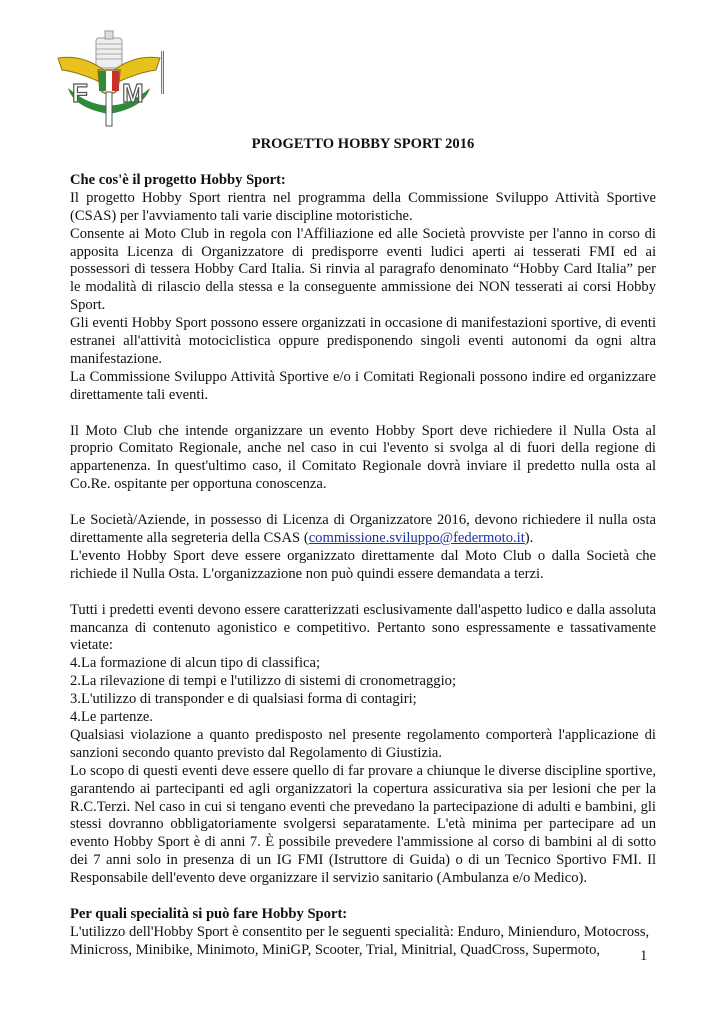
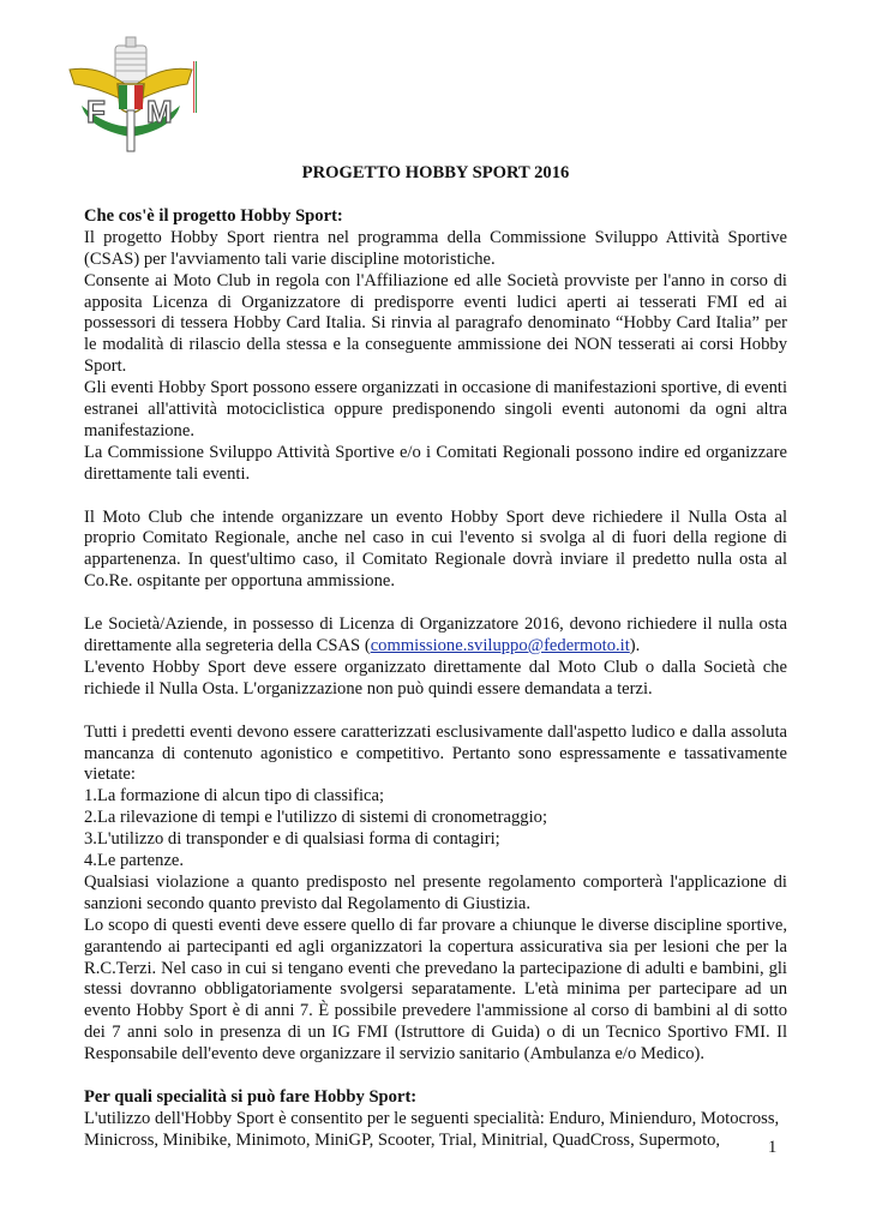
  F
  M
  PROGETTO HOBBY SPORT 2016
  Che cos'è il progetto Hobby Sport:
  Il progetto Hobby Sport rientra nel programma della Commissione Sviluppo Attività Sportive (CSAS) per l'avviamento tali varie discipline motoristiche.
  Consente ai Moto Club in regola con l'Affiliazione ed alle Società provviste per l'anno in corso di apposita Licenza di Organizzatore di predisporre eventi ludici aperti ai tesserati FMI ed ai possessori di tessera Hobby Card Italia. Si rinvia al paragrafo denominato “Hobby Card Italia” per le modalità di rilascio della stessa e la conseguente ammissione dei NON tesserati ai corsi Hobby Sport.
  Gli eventi Hobby Sport possono essere organizzati in occasione di manifestazioni sportive, di eventi estranei all'attività motociclistica oppure predisponendo singoli eventi autonomi da ogni altra manifestazione.
  La Commissione Sviluppo Attività Sportive e/o i Comitati Regionali possono indire ed organizzare direttamente tali eventi.
- Il Moto Club che intende organizzare un evento Hobby Sport deve richiedere il Nulla Osta al proprio Comitato Regionale, anche nel caso in cui l'evento si svolga al di fuori della regione di appartenenza. In quest'ultimo caso, il Comitato Regionale dovrà inviare il predetto nulla osta al Co.Re. ospitante per opportuna conoscenza.
+ Il Moto Club che intende organizzare un evento Hobby Sport deve richiedere il Nulla Osta al proprio Comitato Regionale, anche nel caso in cui l'evento si svolga al di fuori della regione di appartenenza. In quest'ultimo caso, il Comitato Regionale dovrà inviare il predetto nulla osta al Co.Re. ospitante per opportuna ammissione.
  Le Società/Aziende, in possesso di Licenza di Organizzatore 2016, devono richiedere il nulla osta direttamente alla segreteria della CSAS (commissione.sviluppo@federmoto.it).
  L'evento Hobby Sport deve essere organizzato direttamente dal Moto Club o dalla Società che richiede il Nulla Osta. L'organizzazione non può quindi essere demandata a terzi.
  Tutti i predetti eventi devono essere caratterizzati esclusivamente dall'aspetto ludico e dalla assoluta mancanza di contenuto agonistico e competitivo. Pertanto sono espressamente e tassativamente vietate:
- 4.La formazione di alcun tipo di classifica;
+ 1.La formazione di alcun tipo di classifica;
  2.La rilevazione di tempi e l'utilizzo di sistemi di cronometraggio;
  3.L'utilizzo di transponder e di qualsiasi forma di contagiri;
  4.Le partenze.
  Qualsiasi violazione a quanto predisposto nel presente regolamento comporterà l'applicazione di sanzioni secondo quanto previsto dal Regolamento di Giustizia.
  Lo scopo di questi eventi deve essere quello di far provare a chiunque le diverse discipline sportive, garantendo ai partecipanti ed agli organizzatori la copertura assicurativa sia per lesioni che per la R.C.Terzi. Nel caso in cui si tengano eventi che prevedano la partecipazione di adulti e bambini, gli stessi dovranno obbligatoriamente svolgersi separatamente. L'età minima per partecipare ad un evento Hobby Sport è di anni 7. È possibile prevedere l'ammissione al corso di bambini al di sotto dei 7 anni solo in presenza di un IG FMI (Istruttore di Guida) o di un Tecnico Sportivo FMI. Il Responsabile dell'evento deve organizzare il servizio sanitario (Ambulanza e/o Medico).
  Per quali specialità si può fare Hobby Sport:
  L'utilizzo dell'Hobby Sport è consentito per le seguenti specialità: Enduro, Minienduro, Motocross, Minicross, Minibike, Minimoto, MiniGP, Scooter, Trial, Minitrial, QuadCross, Supermoto,
  1
